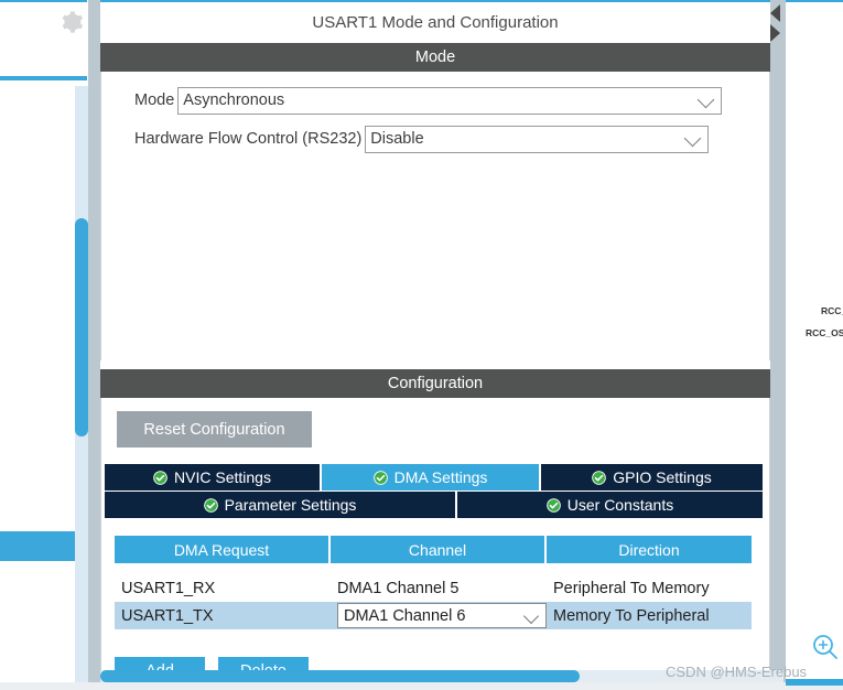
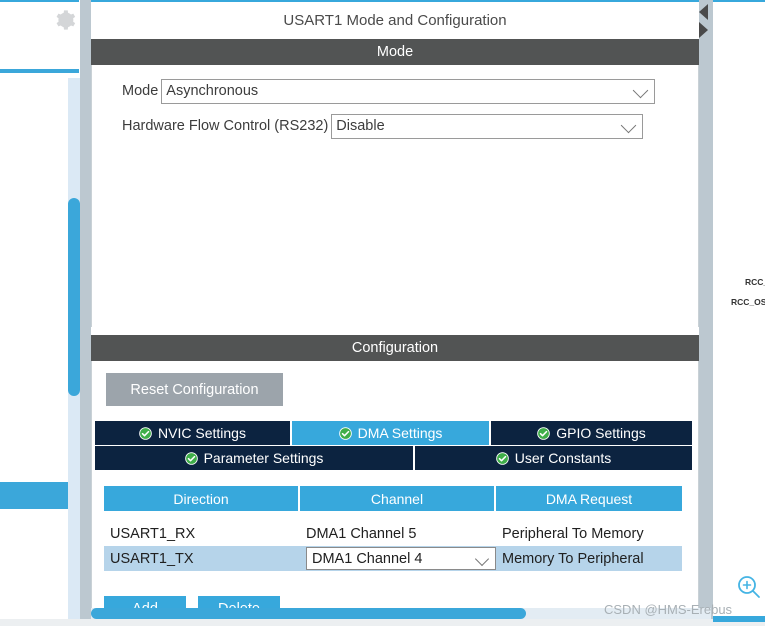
  USART1 Mode and Configuration
  Mode
  Mode
  Asynchronous
  Hardware Flow Control (RS232)
  Disable
  Configuration
  Reset Configuration
  NVIC Settings
  DMA Settings
  GPIO Settings
  Parameter Settings
  User Constants
- DMA Request
+ Direction
  Channel
- Direction
+ DMA Request
  USART1_RX
  DMA1 Channel 5
  Peripheral To Memory
  USART1_TX
- DMA1 Channel 6
+ DMA1 Channel 4
  Memory To Peripheral
  RCC
  RCC_OS
  CSDN @HMS-Erebus
